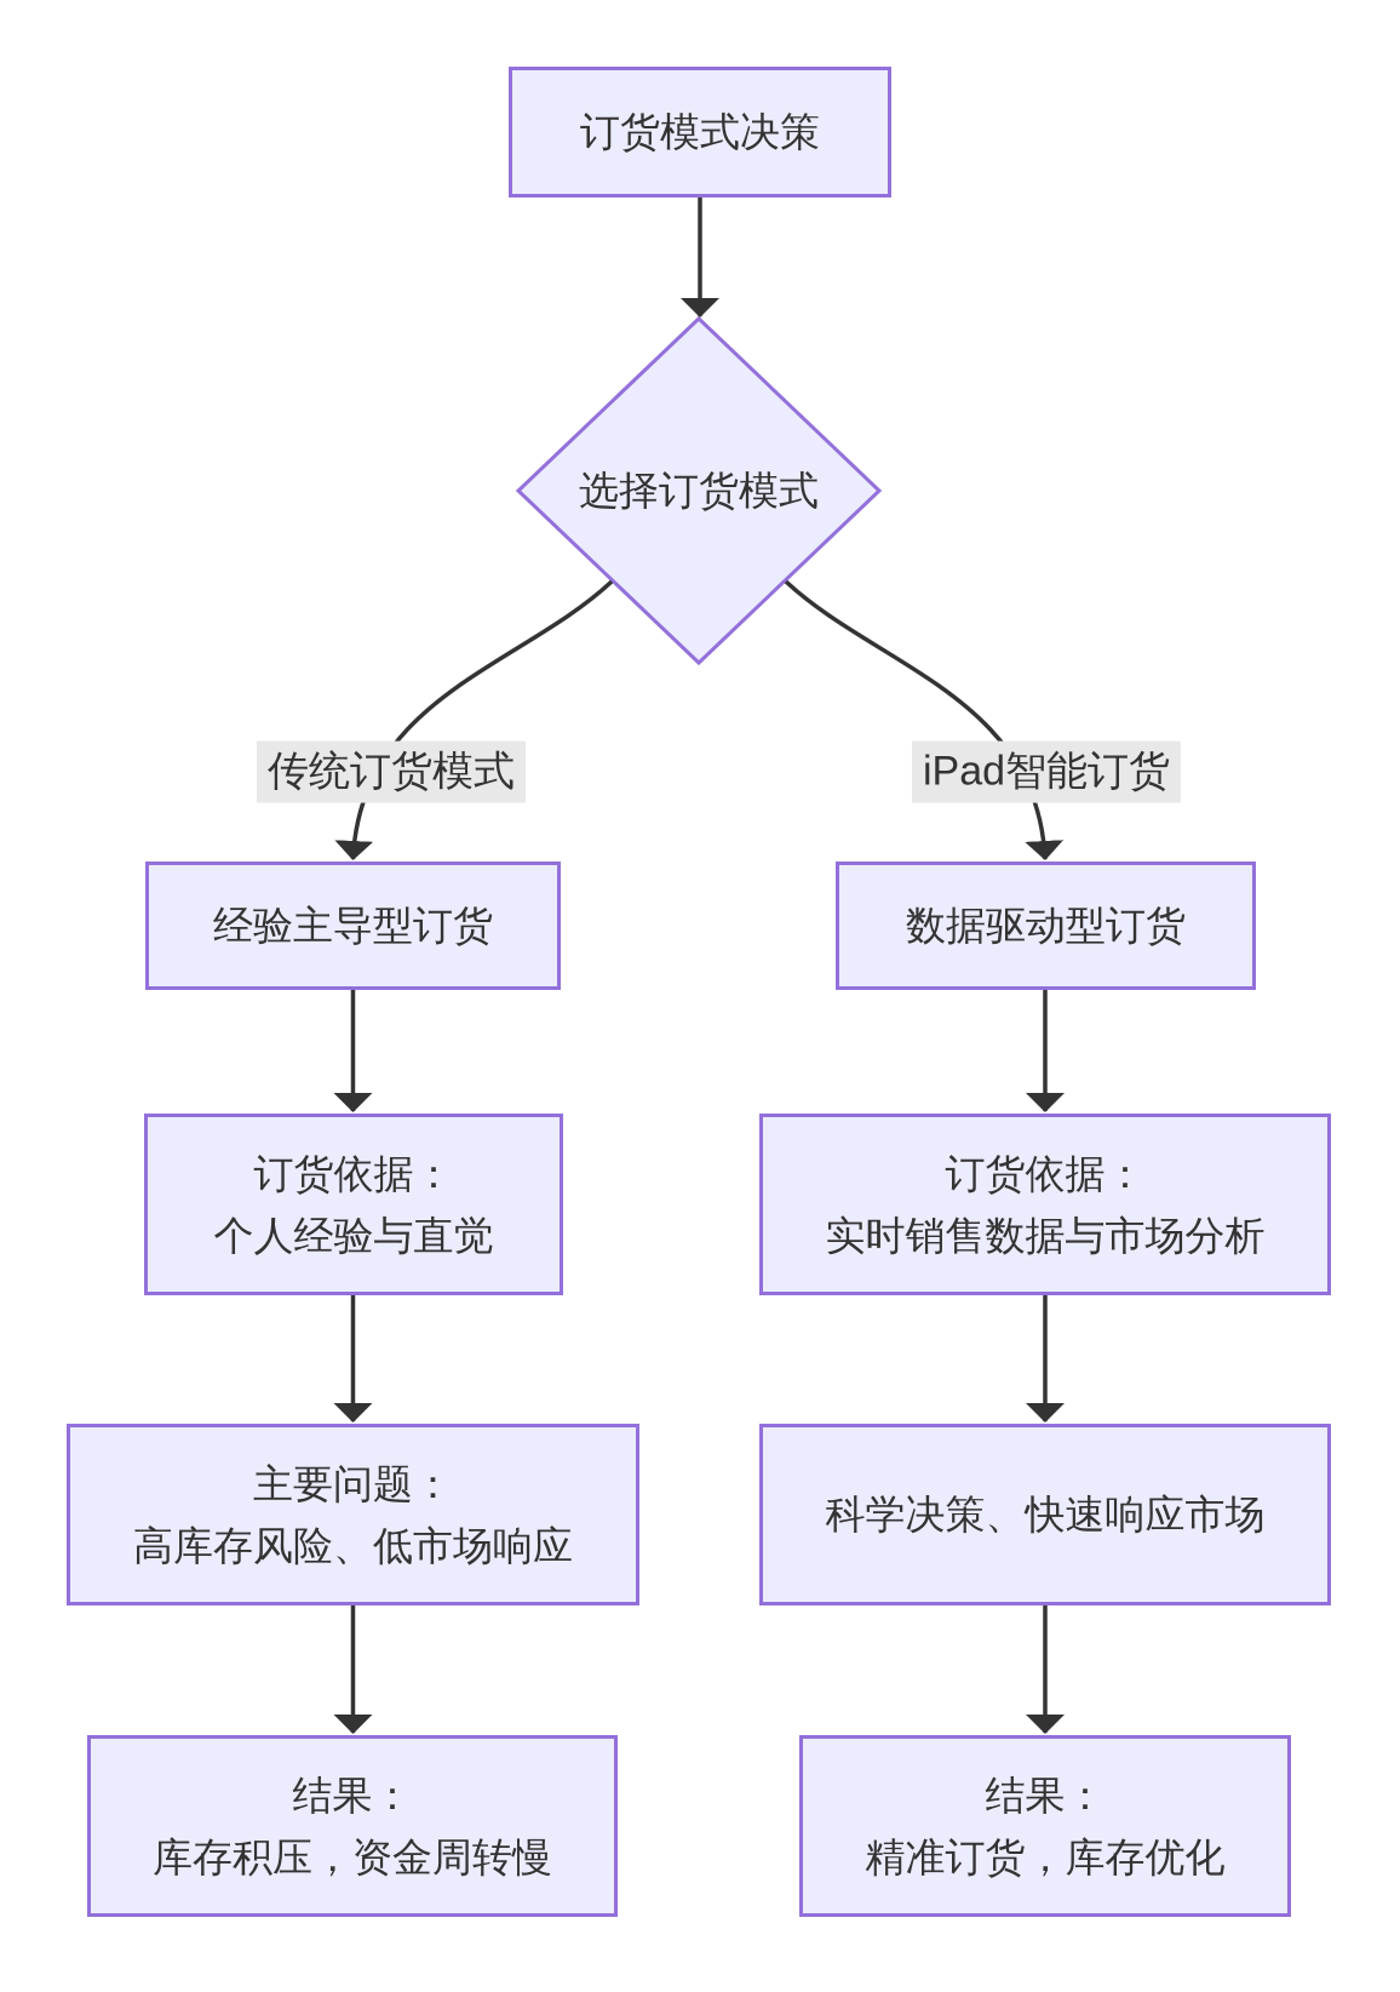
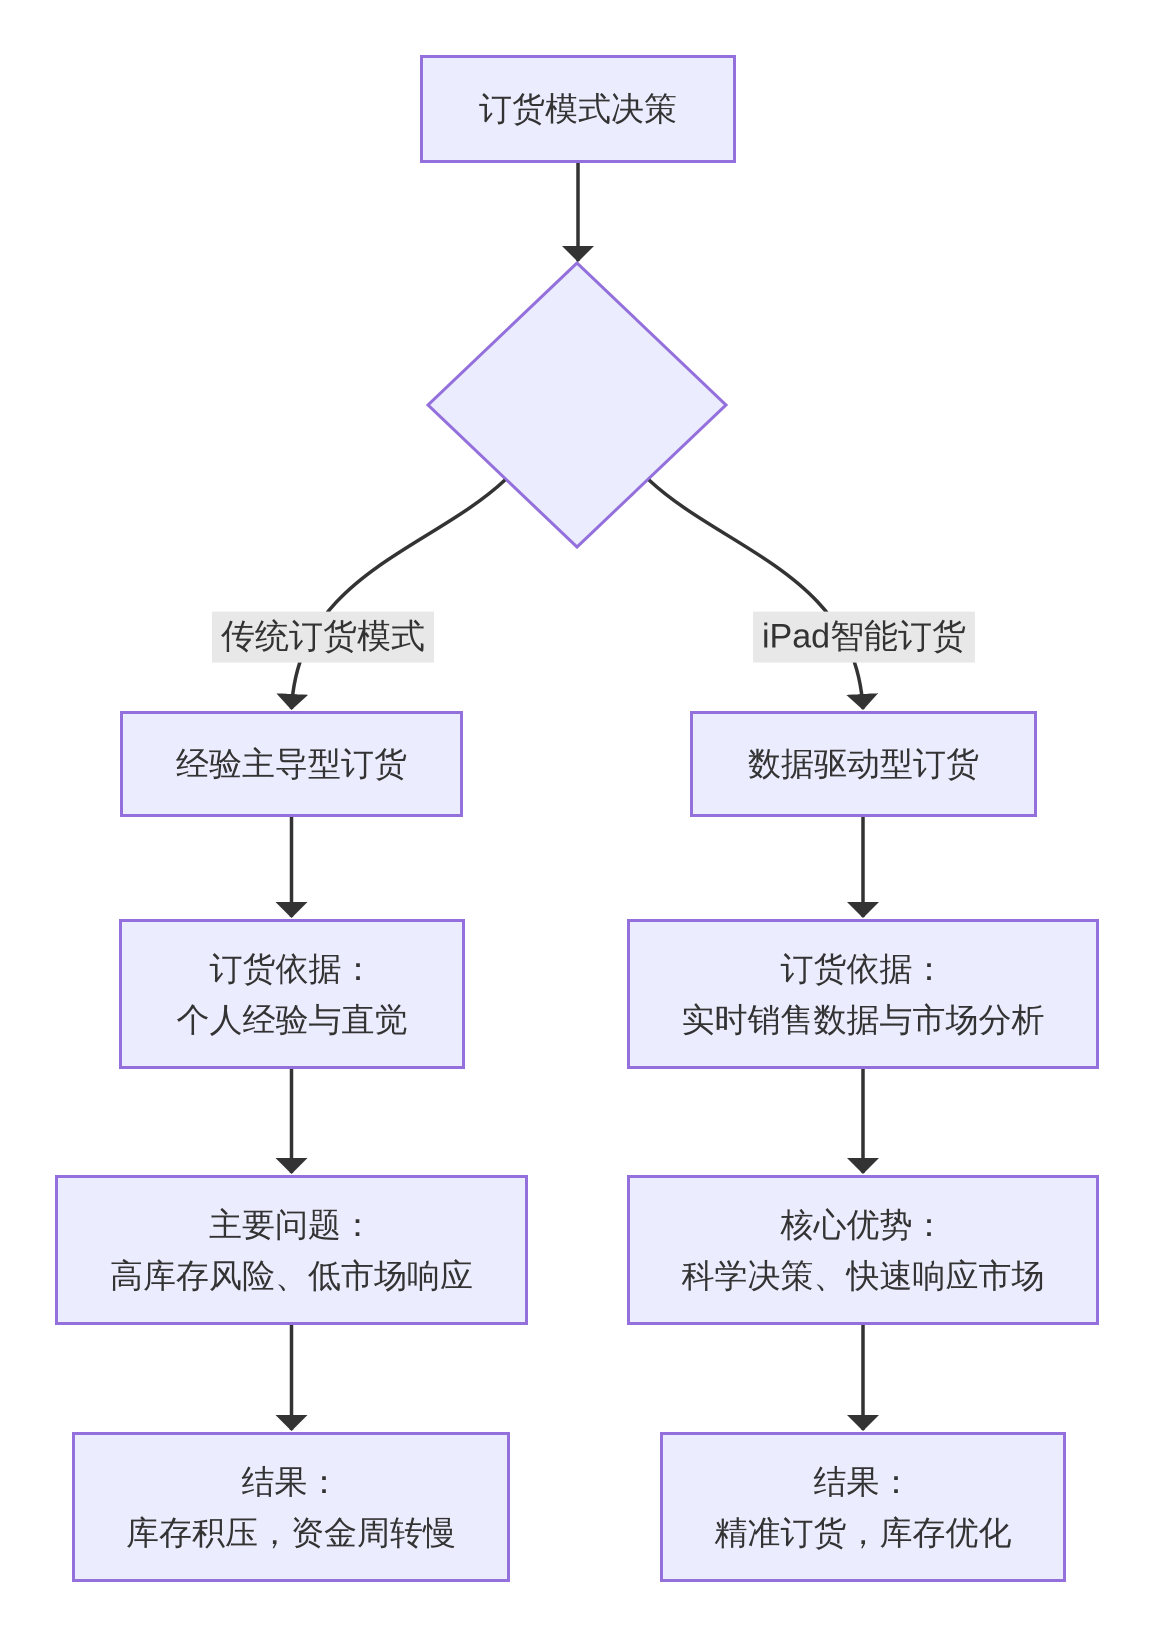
  传统订货模式
  iPad智能订货
  订货模式决策
- 选择订货模式
  经验主导型订货
  订货依据：
  个人经验与直觉
  主要问题：
  高库存风险、低市场响应
  结果：
  库存积压，资金周转慢
  数据驱动型订货
  订货依据：
  实时销售数据与市场分析
+ 核心优势：
  科学决策、快速响应市场
  结果：
  精准订货，库存优化
